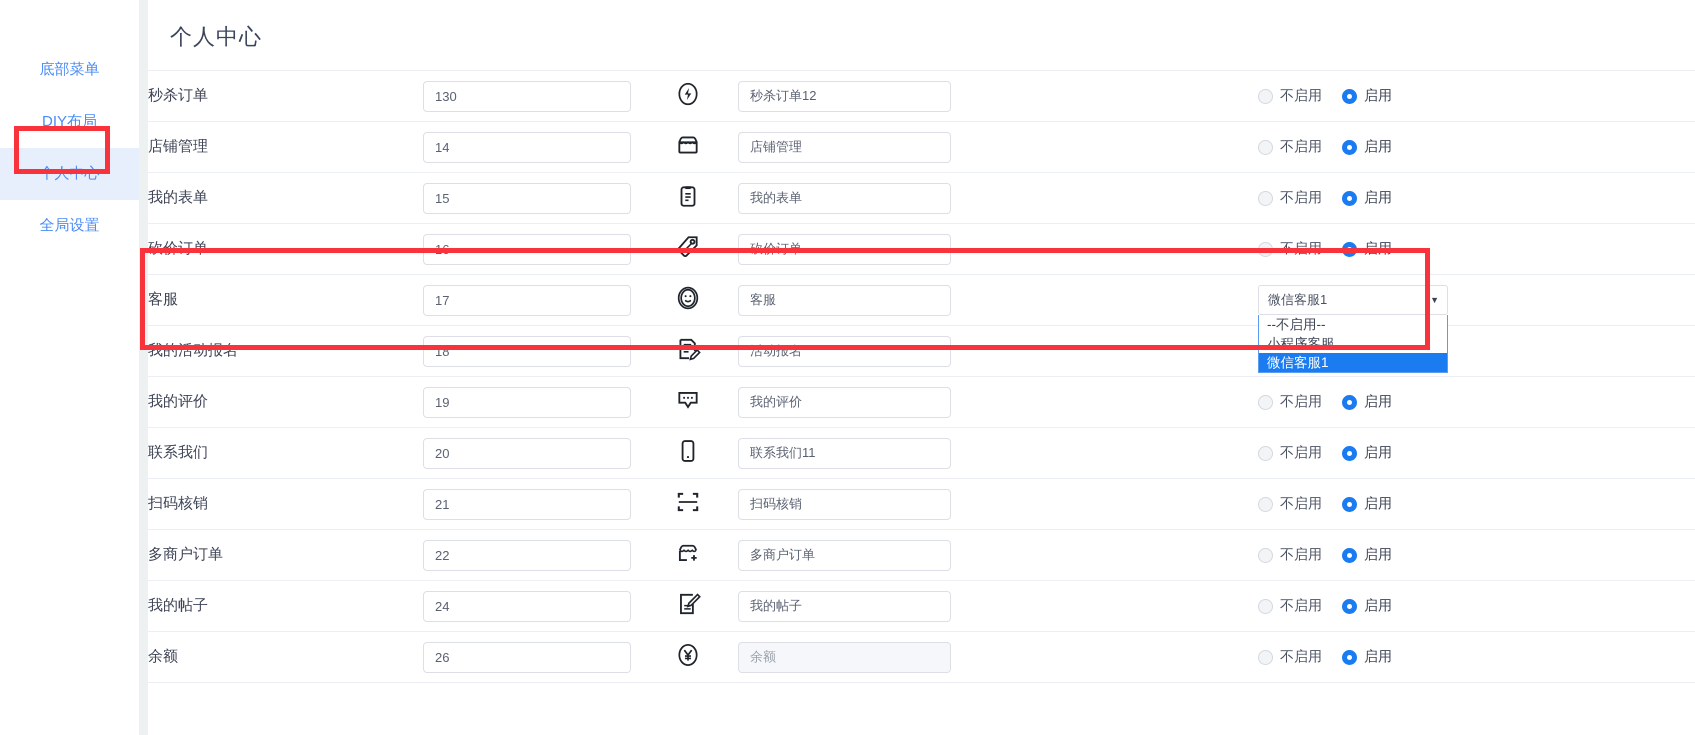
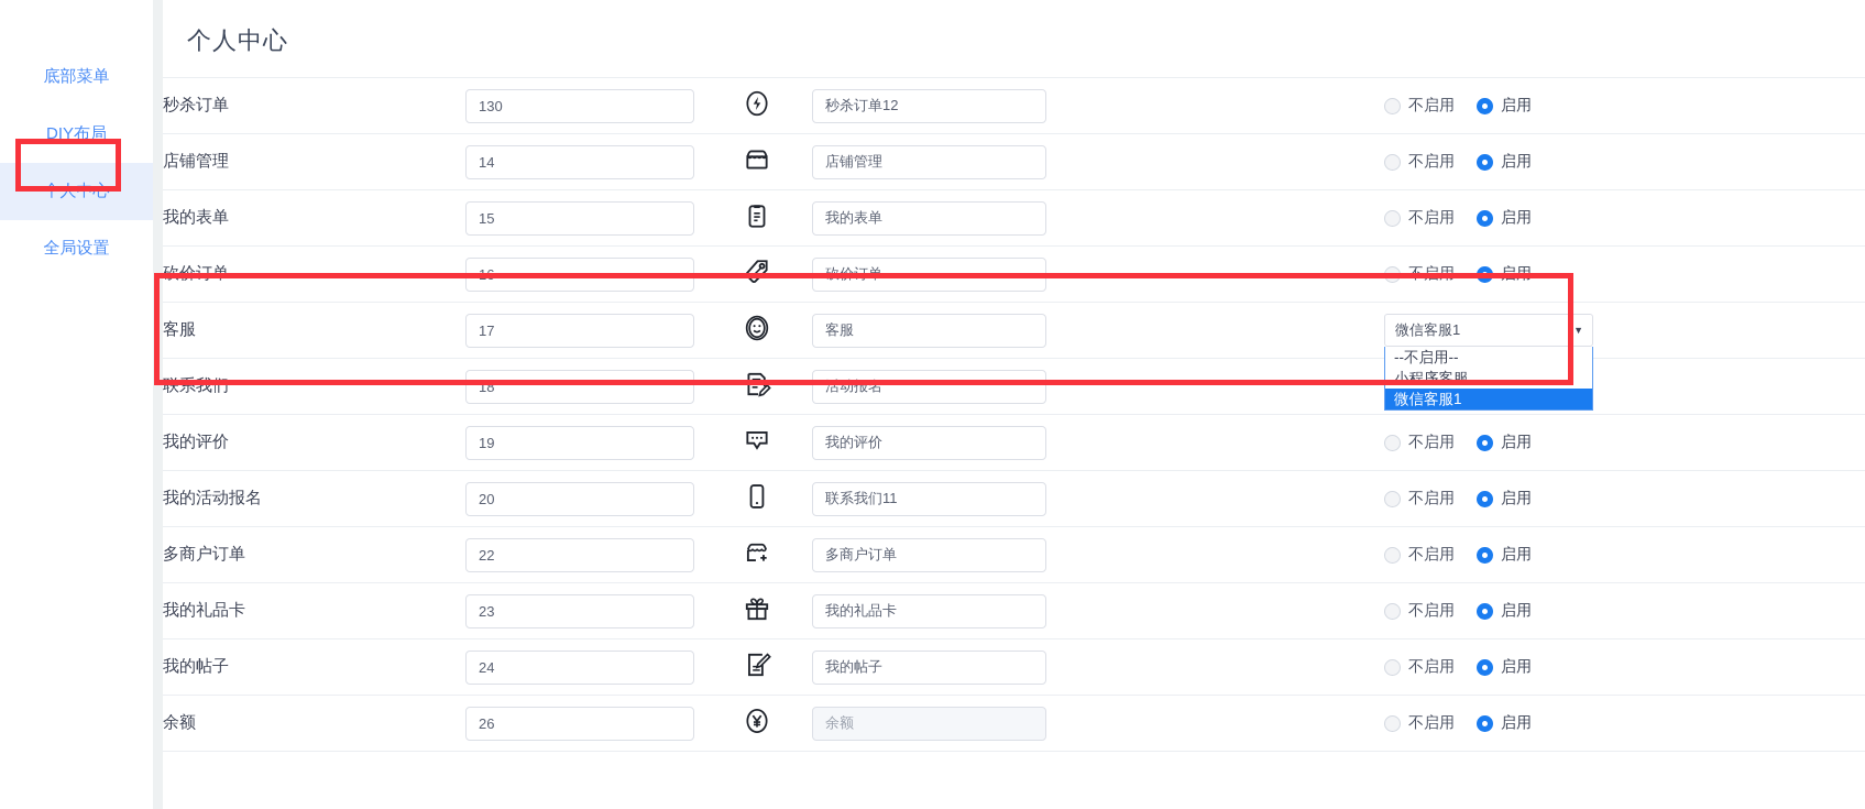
  底部菜单
  DIY布局
  个人中心
  全局设置
  个人中心
  秒杀订单	130		秒杀订单12	不启用 启用
  店铺管理	14		店铺管理	不启用 启用
  我的表单	15		我的表单	不启用 启用
  砍价订单	16		砍价订单	不启用 启用
  客服	17		客服	微信客服1 ▼--不启用--小程序客服微信客服1
- 我的活动报名	18		活动报名
+ 联系我们	18		活动报名
  我的评价	19		我的评价	不启用 启用
- 联系我们	20		联系我们11	不启用 启用
+ 我的活动报名	20		联系我们11	不启用 启用
- 扫码核销	21		扫码核销	不启用 启用
  多商户订单	22		多商户订单	不启用 启用
+ 我的礼品卡	23		我的礼品卡	不启用 启用
  我的帖子	24		我的帖子	不启用 启用
  余额	26		余额	不启用 启用
